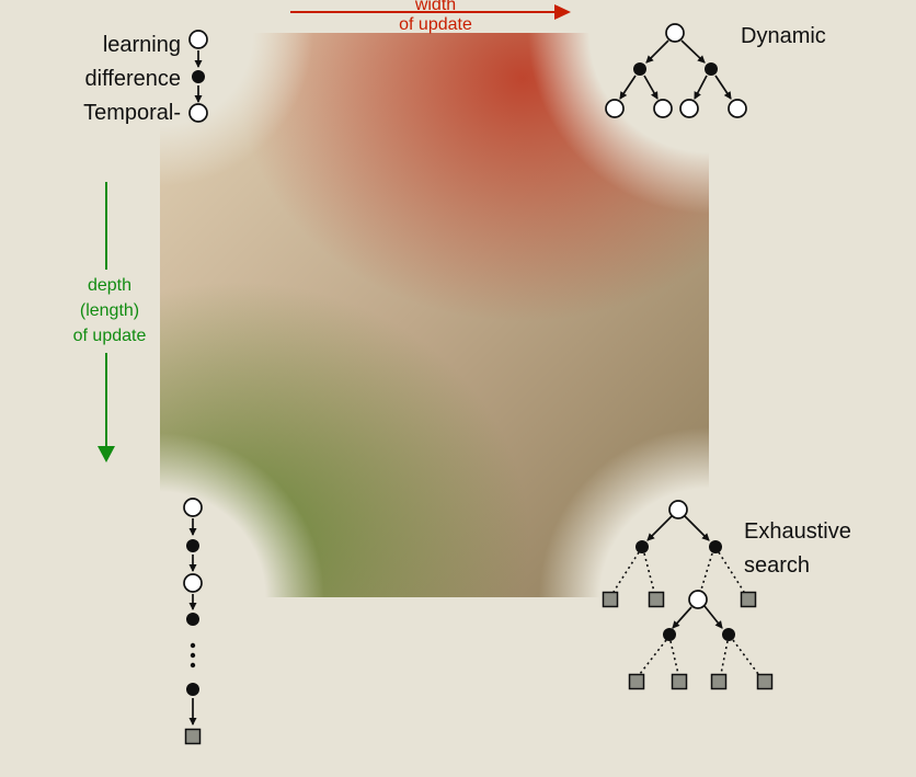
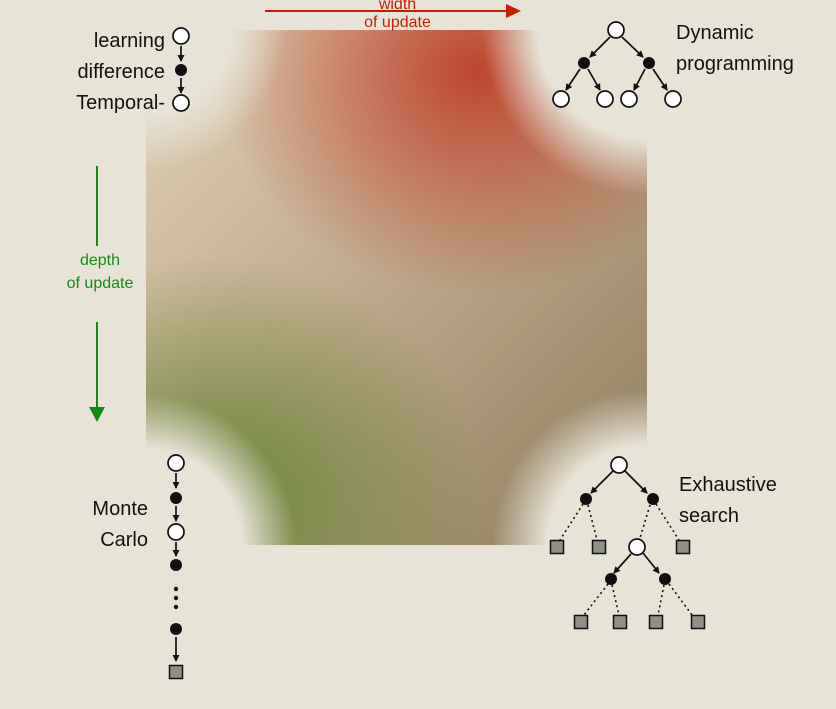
  width
  of update
  depth
- (length)
  of update
  learning
  difference
  Temporal-
  Dynamic
+ programming
+ Monte
+ Carlo
  Exhaustive
  search
